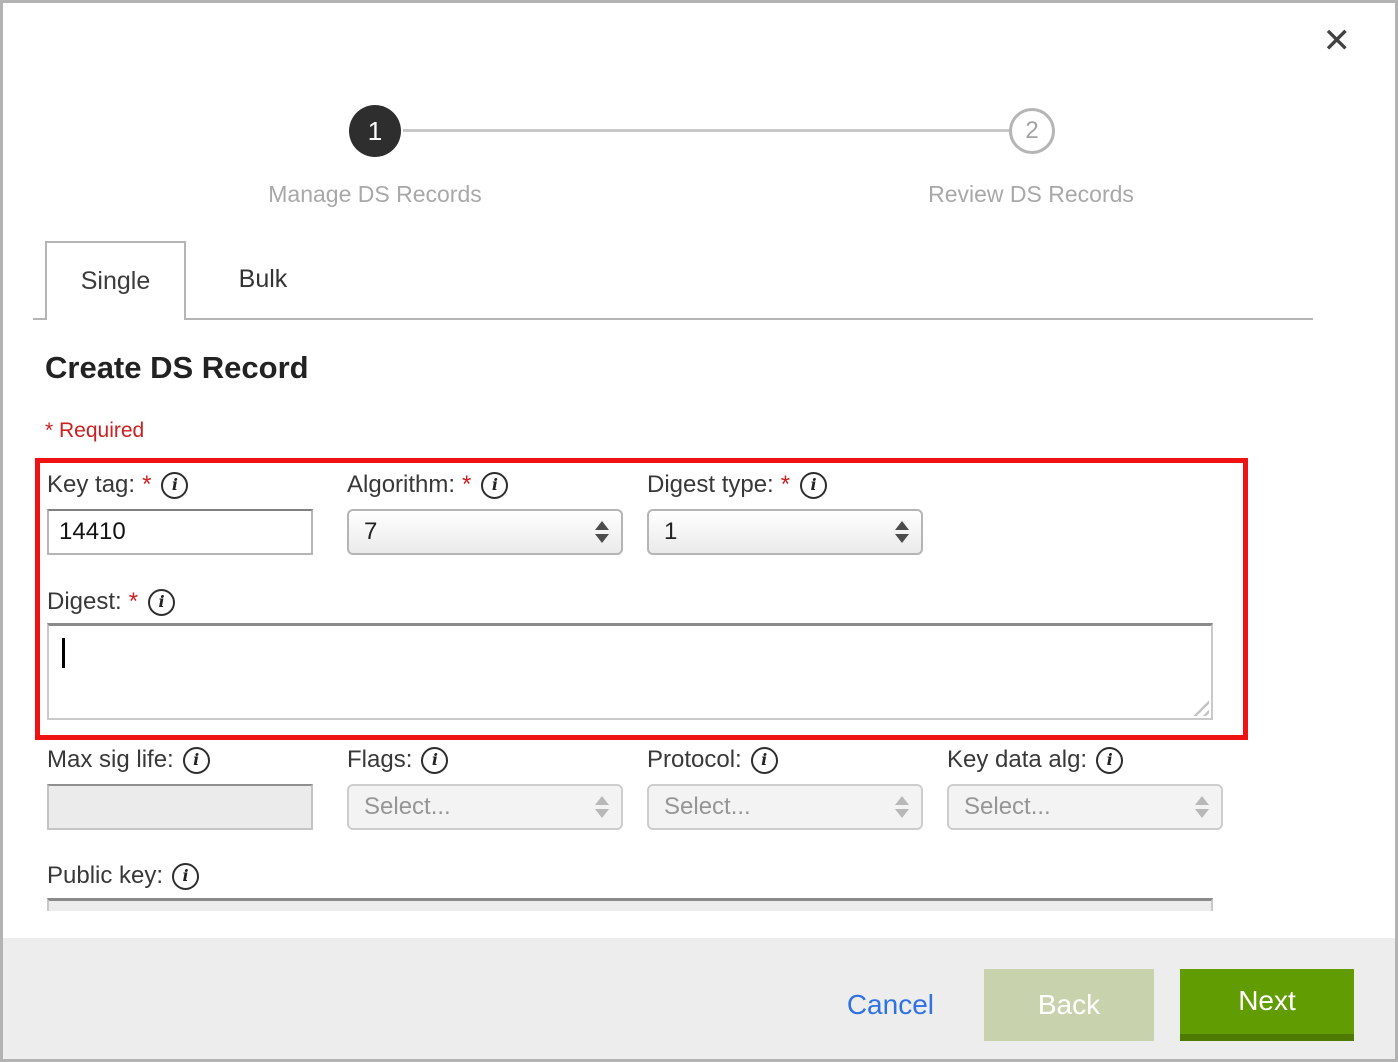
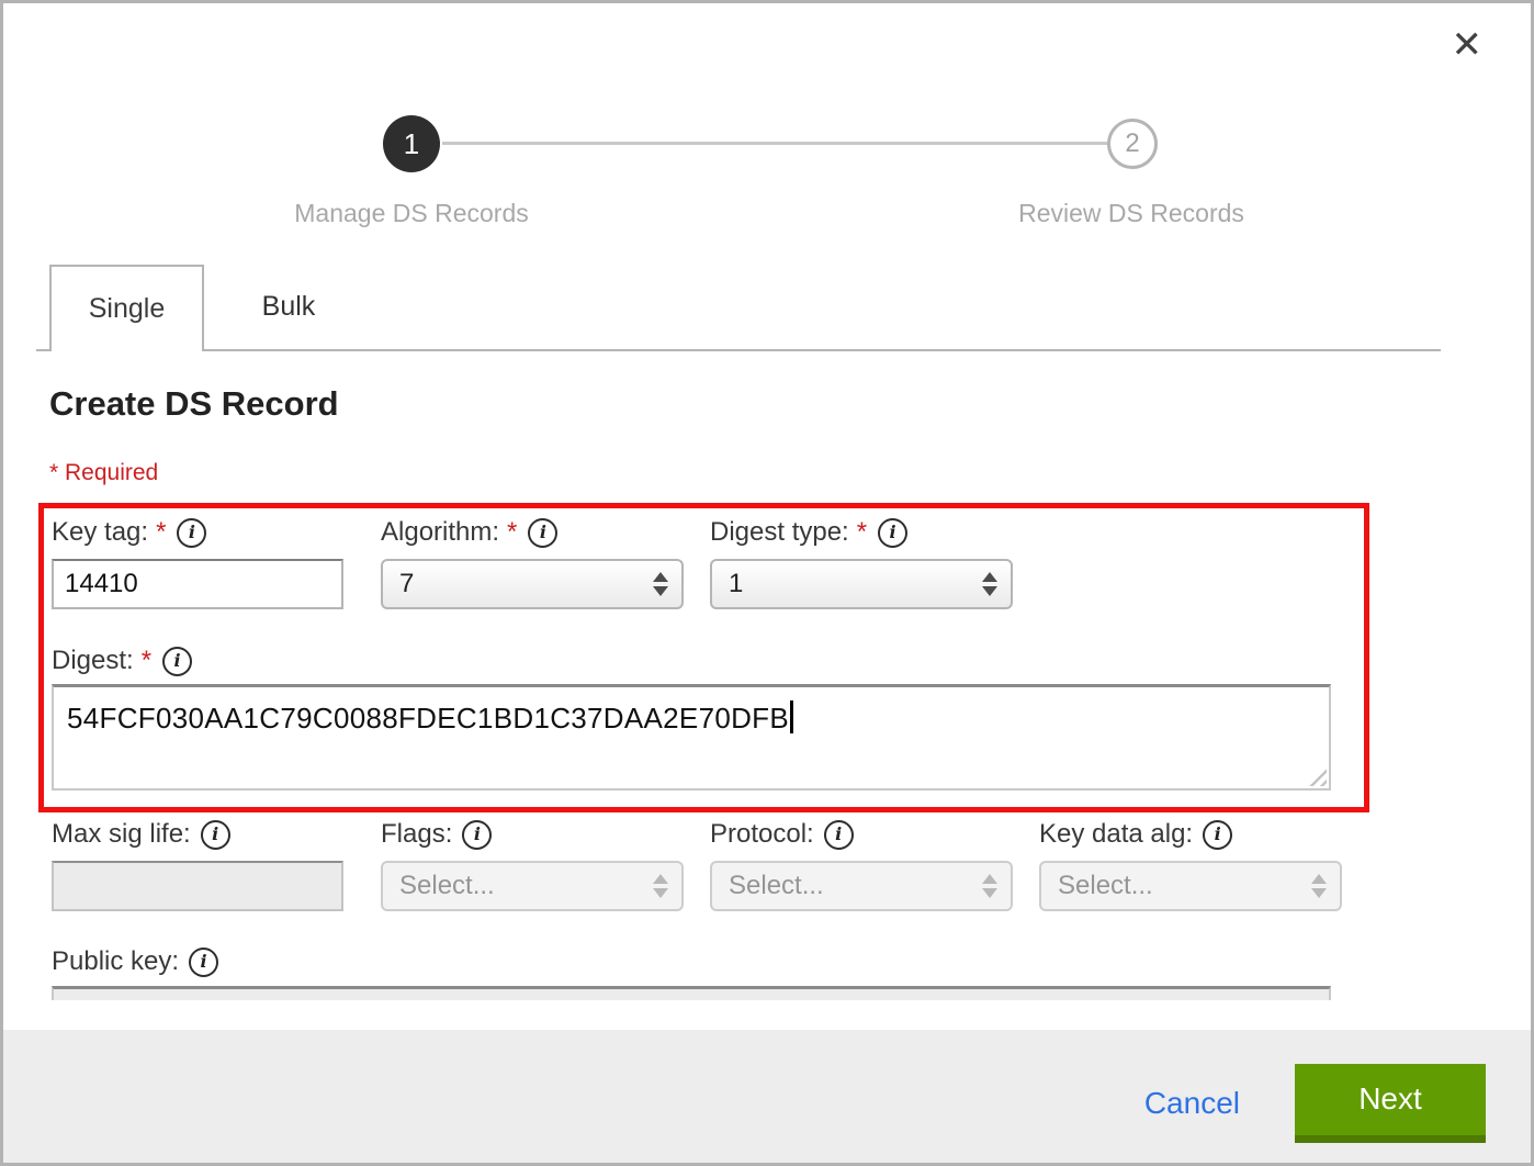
  ✕
  1
  2
  Manage DS Records
  Review DS Records
  Single
  Bulk
  Create DS Record
  * Required
  Key tag:
  *
  i
  Algorithm:
  *
  i
  Digest type:
  *
  i
  14410
  7
  1
  Digest:
  *
  i
+ 54FCF030AA1C79C0088FDEC1BD1C37DAA2E70DFB
  Max sig life:
  i
  Flags:
  i
  Protocol:
  i
  Key data alg:
  i
  Select...
  Select...
  Select...
  Public key:
  i
  Cancel
- Back
  Next
